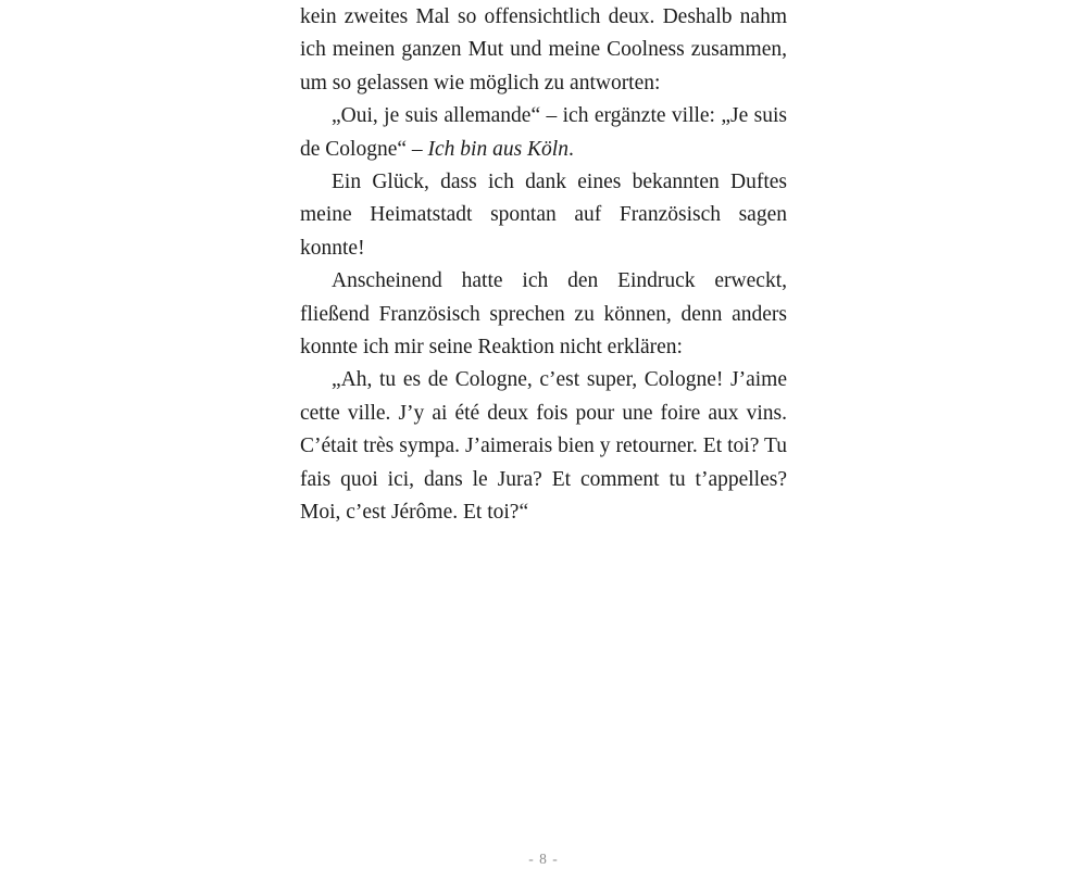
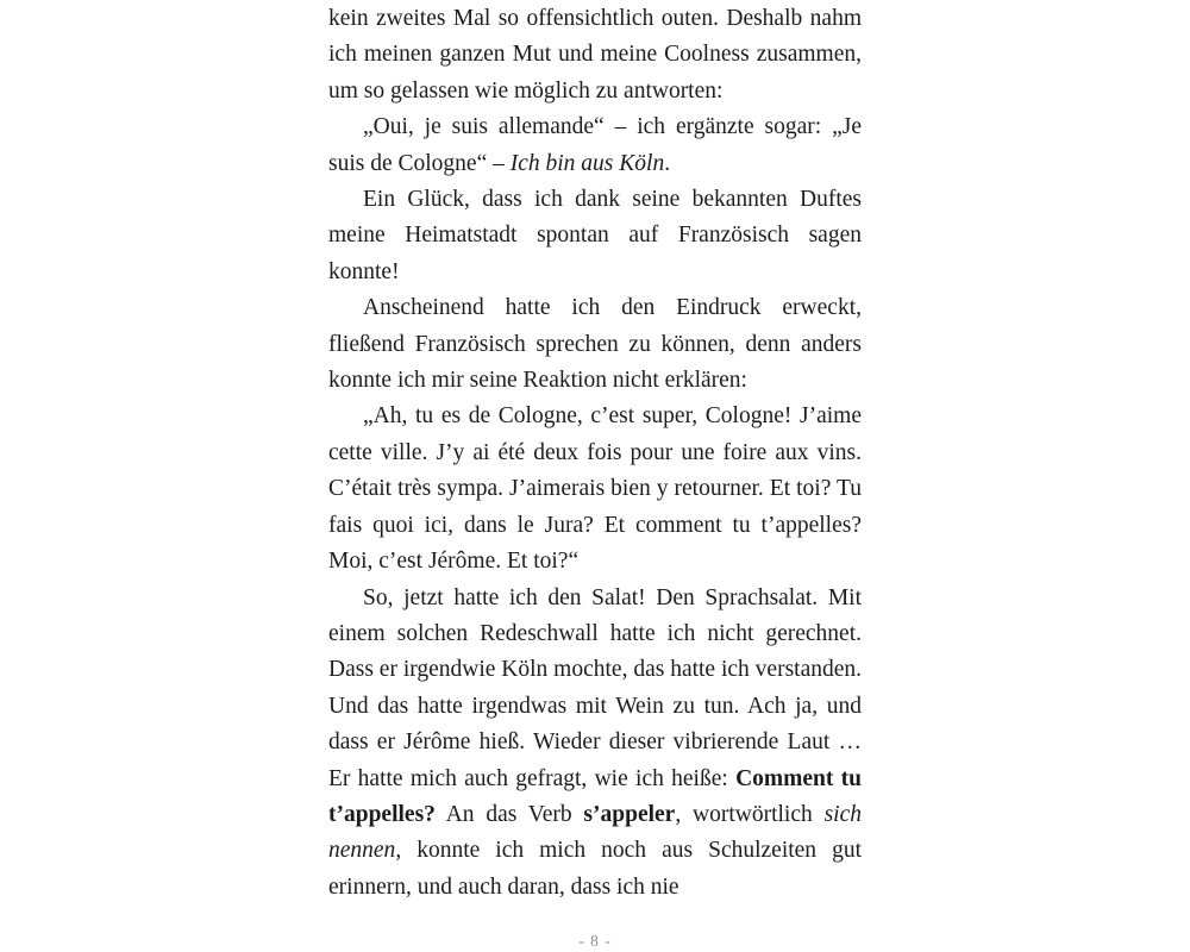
- kein zweites Mal so offensichtlich deux. Deshalb nahm ich meinen ganzen Mut und meine Coolness zusammen, um so gelassen wie möglich zu antworten:
+ kein zweites Mal so offensichtlich outen. Deshalb nahm ich meinen ganzen Mut und meine Coolness zusammen, um so gelassen wie möglich zu antworten:
- „Oui, je suis allemande“ – ich ergänzte ville: „Je suis de Cologne“ – Ich bin aus Köln.
+ „Oui, je suis allemande“ – ich ergänzte sogar: „Je suis de Cologne“ – Ich bin aus Köln.
- Ein Glück, dass ich dank eines bekannten Duftes meine Heimatstadt spontan auf Französisch sagen konnte!
+ Ein Glück, dass ich dank seine bekannten Duftes meine Heimatstadt spontan auf Französisch sagen konnte!
  Anscheinend hatte ich den Eindruck erweckt, fließend Französisch sprechen zu können, denn anders konnte ich mir seine Reaktion nicht erklären:
  „Ah, tu es de Cologne, c’est super, Cologne! J’aime cette ville. J’y ai été deux fois pour une foire aux vins. C’était très sympa. J’aimerais bien y retourner. Et toi? Tu fais quoi ici, dans le Jura? Et comment tu t’appelles? Moi, c’est Jérôme. Et toi?“
+ So, jetzt hatte ich den Salat! Den Sprachsalat. Mit einem solchen Redeschwall hatte ich nicht gerechnet. Dass er irgendwie Köln mochte, das hatte ich verstanden. Und das hatte irgendwas mit Wein zu tun. Ach ja, und dass er Jérôme hieß. Wieder dieser vibrierende Laut … Er hatte mich auch gefragt, wie ich heiße: Comment tu t’appelles? An das Verb s’appeler, wortwörtlich sich nennen, konnte ich mich noch aus Schulzeiten gut erinnern, und auch daran, dass ich nie
  - 8 -
